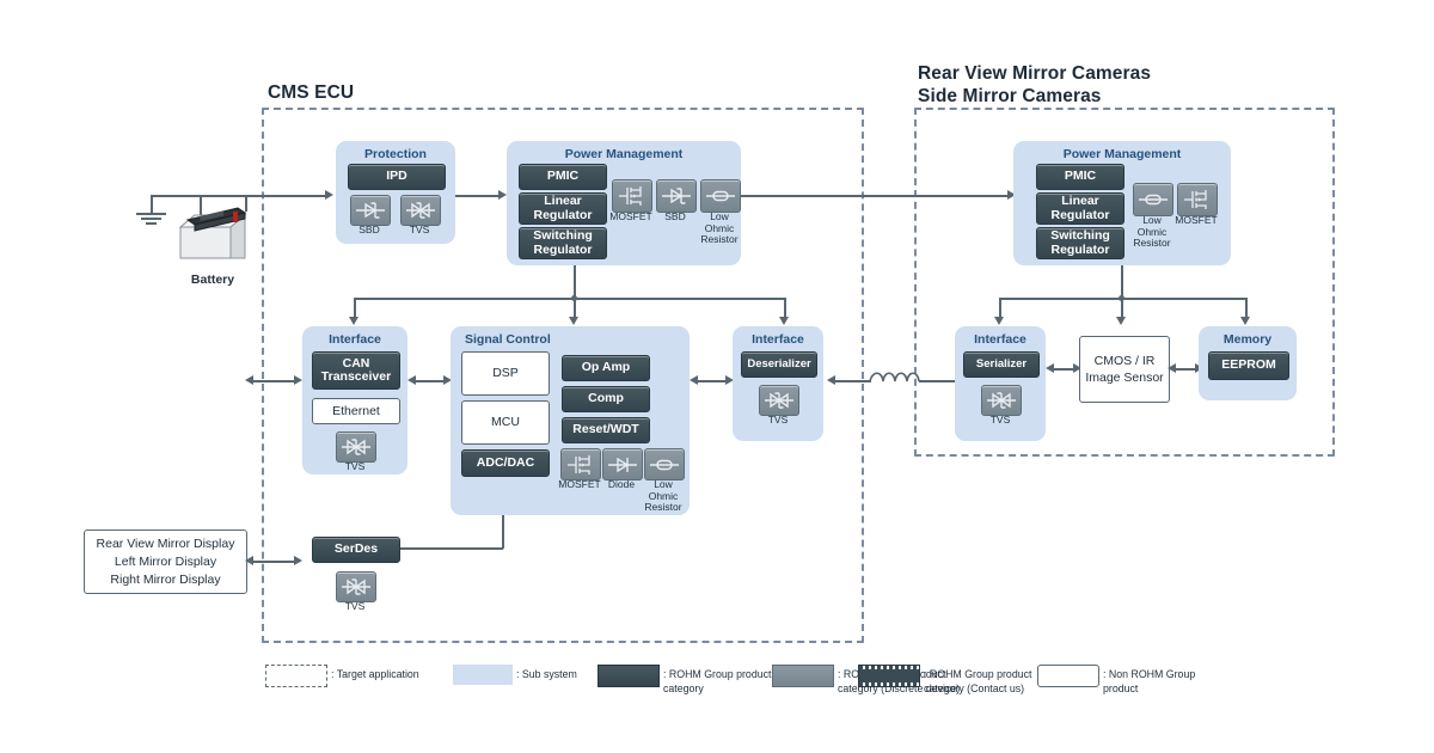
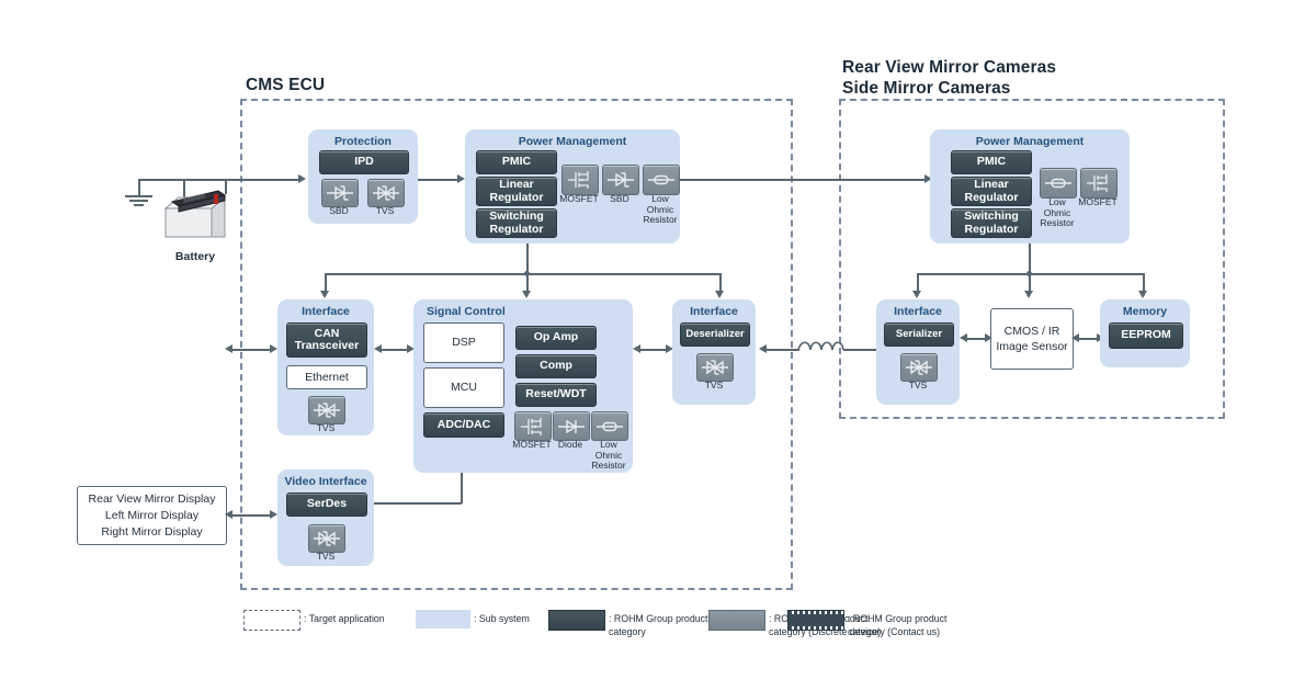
  CMS ECU
  Rear View Mirror Cameras
  Side Mirror Cameras
  Battery
  Protection
  IPD
  SBD
  TVS
  Power Management
  PMIC
  Linear
  Regulator
  Switching
  Regulator
  MOSFET
  SBD
  Low
  Ohmic
  Resistor
  Interface
  CAN
  Transceiver
  Ethernet
  TVS
  Signal Control
  DSP
  MCU
  ADC/DAC
  Op Amp
  Comp
  Reset/WDT
  MOSFET
  Diode
  Low
  Ohmic
  Resistor
  Interface
  Deserializer
  TVS
+ Video Interface
  SerDes
  TVS
  Rear View Mirror Display
  Left Mirror Display
  Right Mirror Display
  Power Management
  PMIC
  Linear
  Regulator
  Switching
  Regulator
  Low
  Ohmic
  Resistor
  MOSFET
  Interface
  Serializer
  TVS
  CMOS / IR
  Image Sensor
  Memory
  EEPROM
  : Target application
  : Sub system
  : ROHM Group product
  category
  category (Discrete device)
  : ROHM Group product
  category (Contact us)
- : Non ROHM Group
- product
